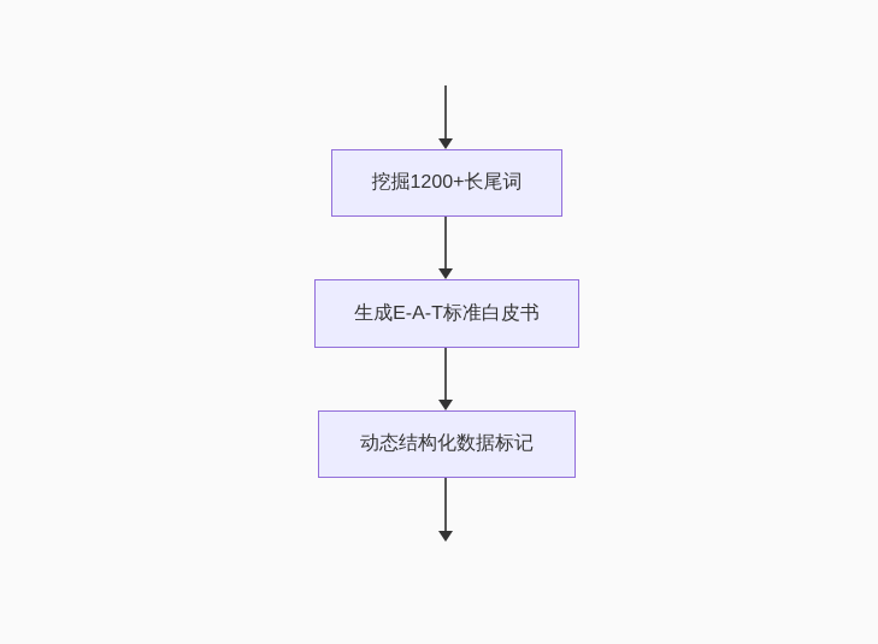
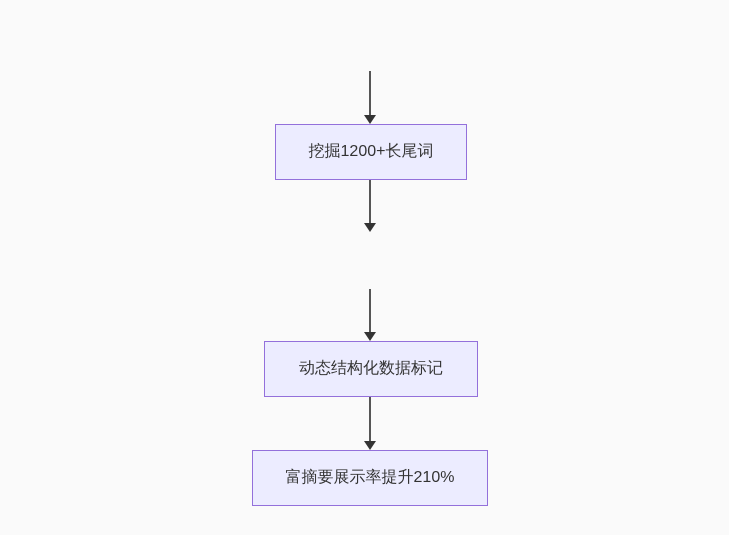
  挖掘1200+长尾词
- 生成E-A-T标准白皮书
  动态结构化数据标记
+ 富摘要展示率提升210%
